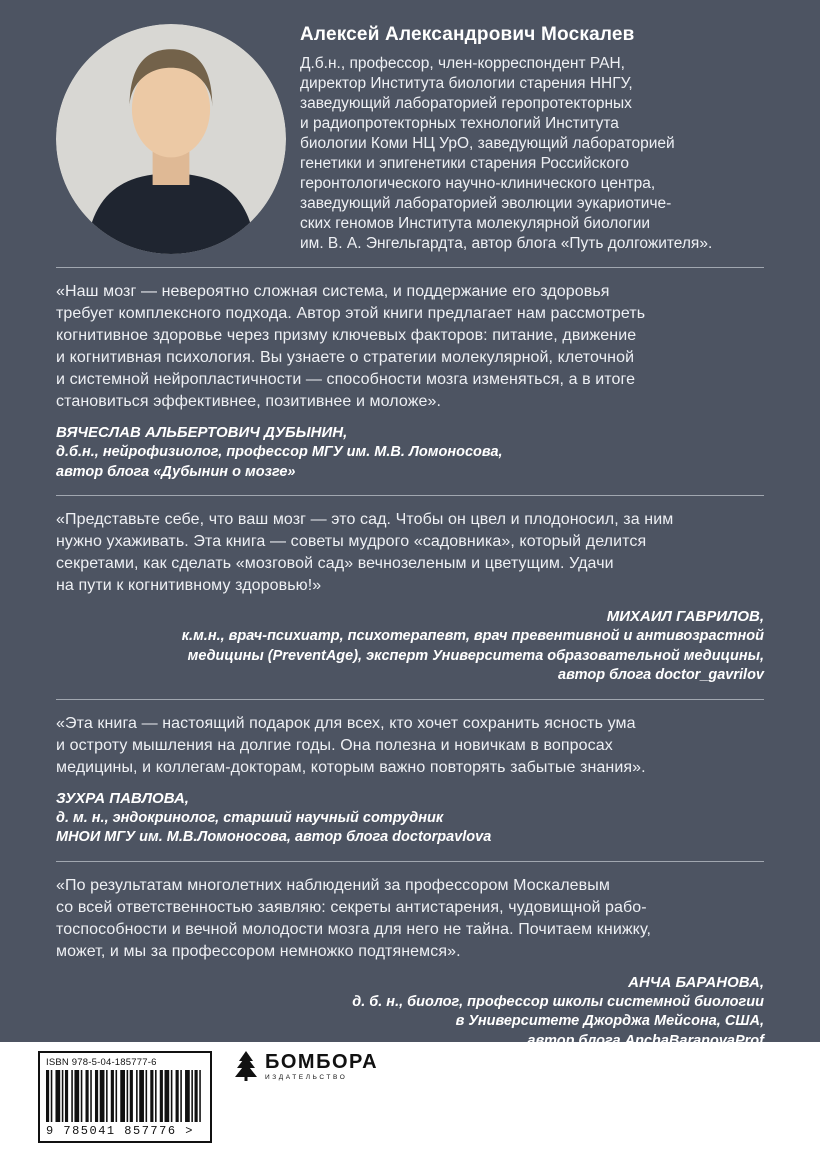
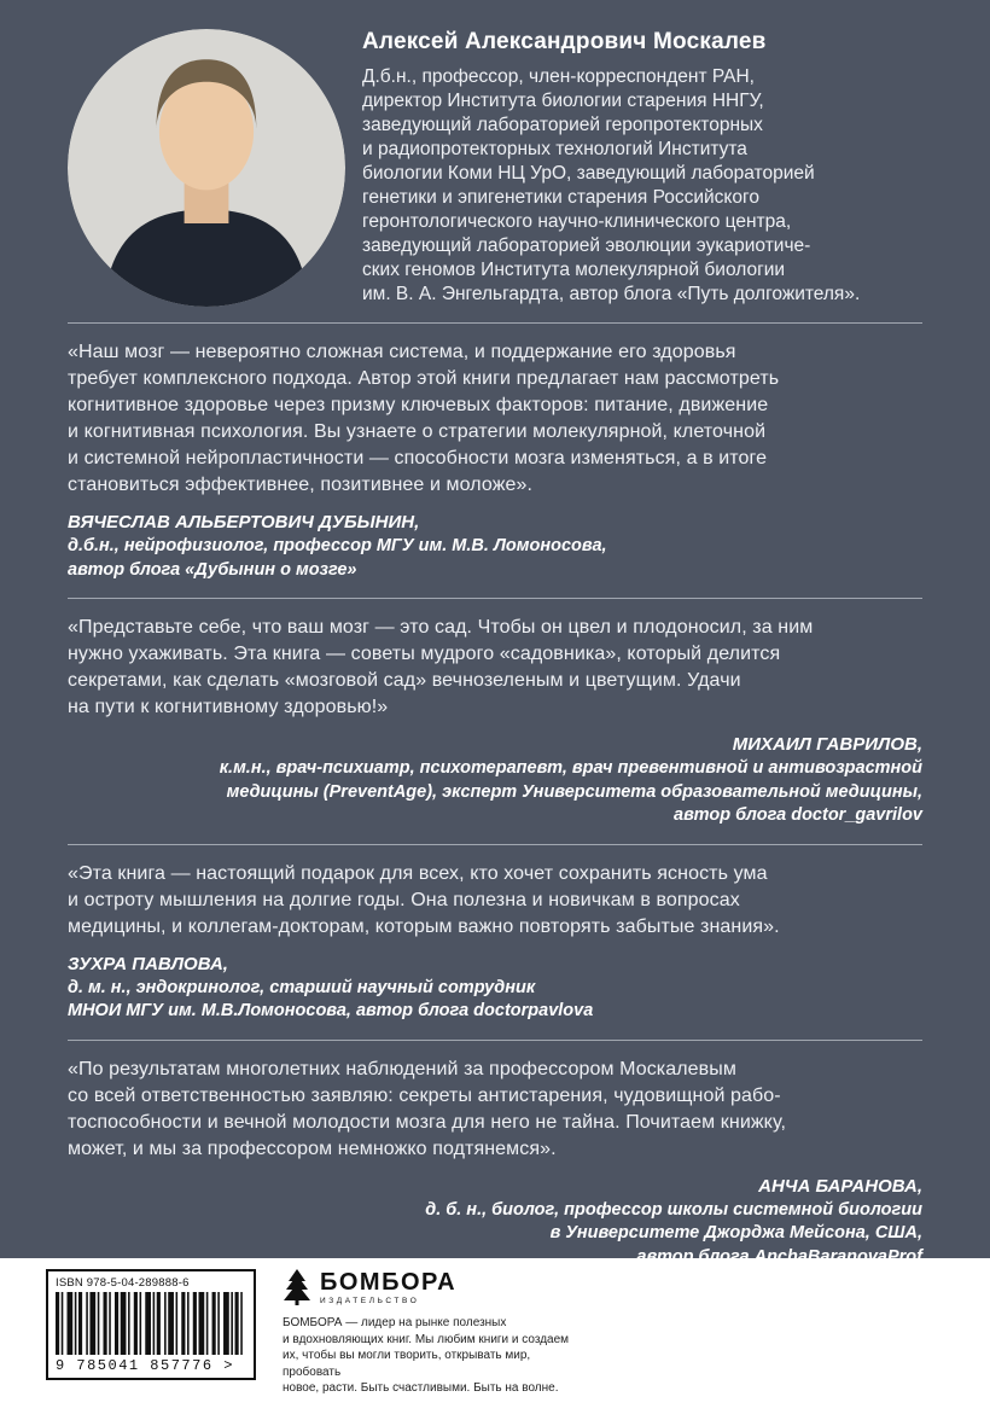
  Алексей Александрович Москалев
  Д.б.н., профессор, член-корреспондент РАН,
  директор Института биологии старения ННГУ,
  заведующий лабораторией геропротекторных
  и радиопротекторных технологий Института
  биологии Коми НЦ УрО, заведующий лабораторией
  генетики и эпигенетики старения Российского
  геронтологического научно-клинического центра,
  заведующий лабораторией эволюции эукариотиче-
  ских геномов Института молекулярной биологии
  им. В. А. Энгельгардта, автор блога «Путь долгожителя».
  «Наш мозг — невероятно сложная система, и поддержание его здоровья
  требует комплексного подхода. Автор этой книги предлагает нам рассмотреть
  когнитивное здоровье через призму ключевых факторов: питание, движение
  и когнитивная психология. Вы узнаете о стратегии молекулярной, клеточной
  и системной нейропластичности — способности мозга изменяться, а в итоге
  становиться эффективнее, позитивнее и моложе».
  ВЯЧЕСЛАВ АЛЬБЕРТОВИЧ ДУБЫНИН,
  д.б.н., нейрофизиолог, профессор МГУ им. М.В. Ломоносова,
  автор блога «Дубынин о мозге»
  «Представьте себе, что ваш мозг — это сад. Чтобы он цвел и плодоносил, за ним
  нужно ухаживать. Эта книга — советы мудрого «садовника», который делится
  секретами, как сделать «мозговой сад» вечнозеленым и цветущим. Удачи
  на пути к когнитивному здоровью!»
  МИХАИЛ ГАВРИЛОВ,
  к.м.н., врач-психиатр, психотерапевт, врач превентивной и антивозрастной
  медицины (PreventAge), эксперт Университета образовательной медицины,
  автор блога doctor_gavrilov
  «Эта книга — настоящий подарок для всех, кто хочет сохранить ясность ума
  и остроту мышления на долгие годы. Она полезна и новичкам в вопросах
  медицины, и коллегам-докторам, которым важно повторять забытые знания».
  ЗУХРА ПАВЛОВА,
  д. м. н., эндокринолог, старший научный сотрудник
  МНОИ МГУ им. М.В.Ломоносова, автор блога doctorpavlova
  «По результатам многолетних наблюдений за профессором Москалевым
  со всей ответственностью заявляю: секреты антистарения, чудовищной рабо-
  тоспособности и вечной молодости мозга для него не тайна. Почитаем книжку,
  может, и мы за профессором немножко подтянемся».
  АНЧА БАРАНОВА,
  д. б. н., биолог, профессор школы системной биологии
  в Университете Джорджа Мейсона, США,
  автор блога AnchaBaranovaProf
- ISBN 978-5-04-185777-6
+ ISBN 978-5-04-289888-6
  9 785041 857776 >
  БОМБОРА
+ БОМБОРА — лидер на рынке полезных
+ и вдохновляющих книг. Мы любим книги и создаем
+ их, чтобы вы могли творить, открывать мир, пробовать
+ новое, расти. Быть счастливыми. Быть на волне.
